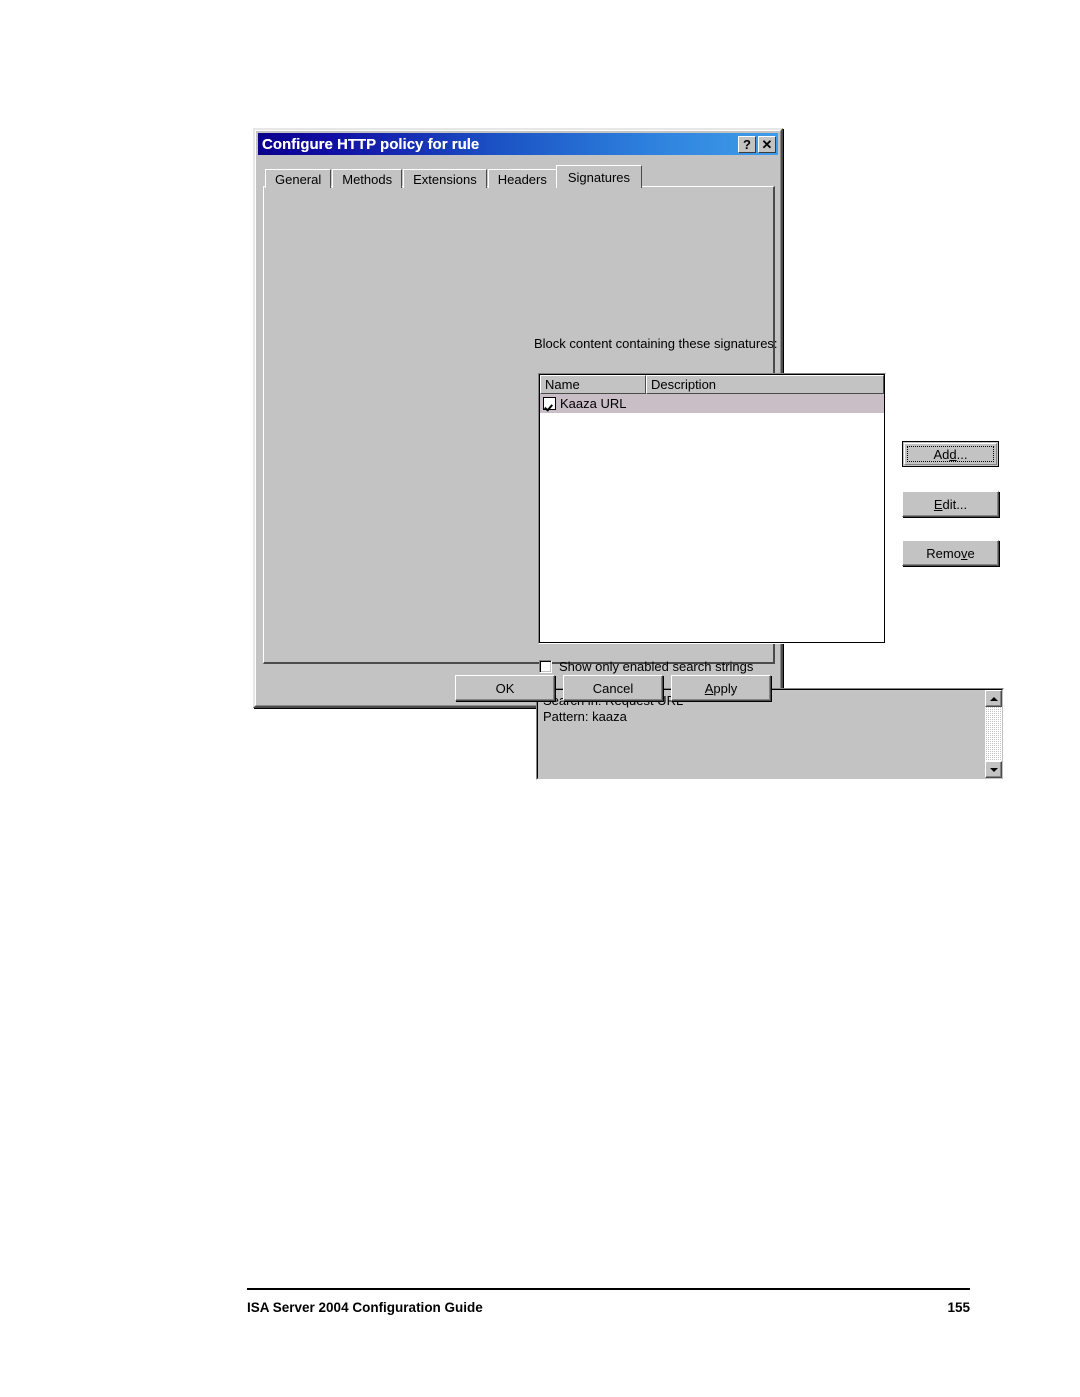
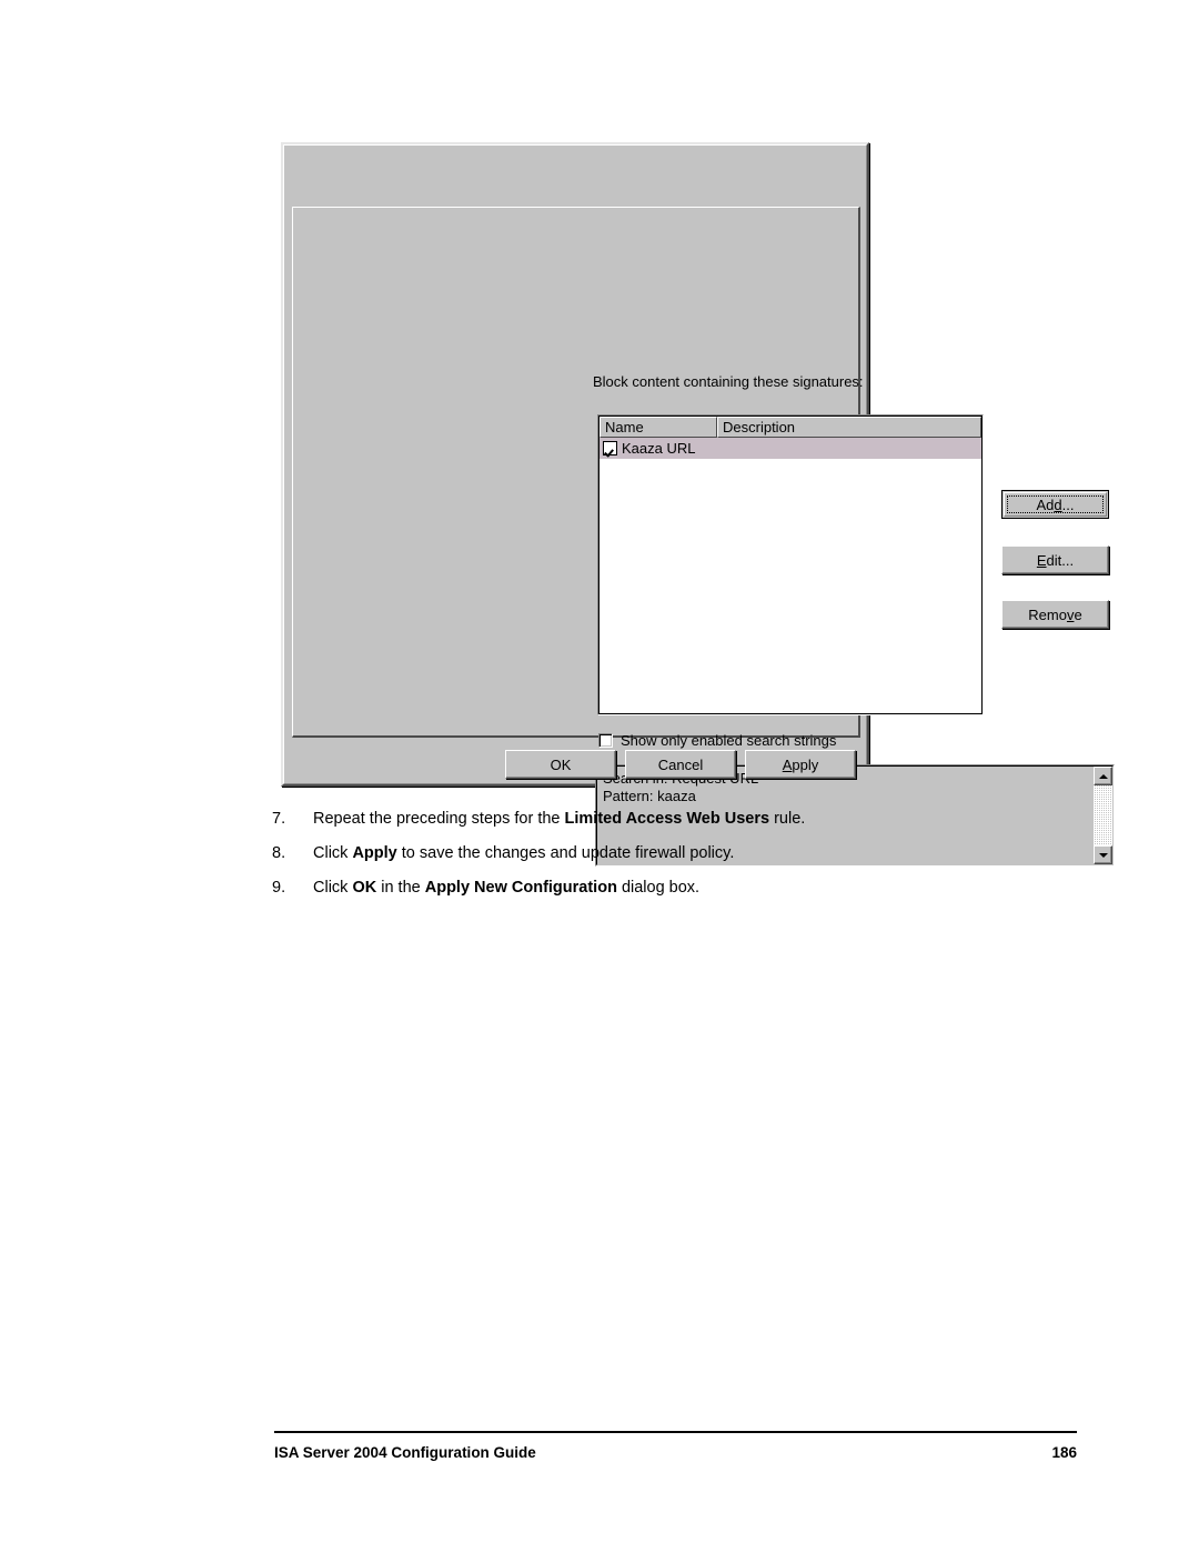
- Configure HTTP policy for rule
- ?
- ✕
- General
- Methods
- Extensions
- Headers
- Signatures
  Block content containing these signatures:
  Name
  Description
  Kaaza URL
  Add...
  Edit...
  Remove
  Show only enabled search strings
  OK
  Cancel
  Apply
+ 7.
+ Repeat the preceding steps for the Limited Access Web Users rule.
+ 8.
+ Click Apply to save the changes and update firewall policy.
+ 9.
+ Click OK in the Apply New Configuration dialog box.
  ISA Server 2004 Configuration Guide
- 155
+ 186
